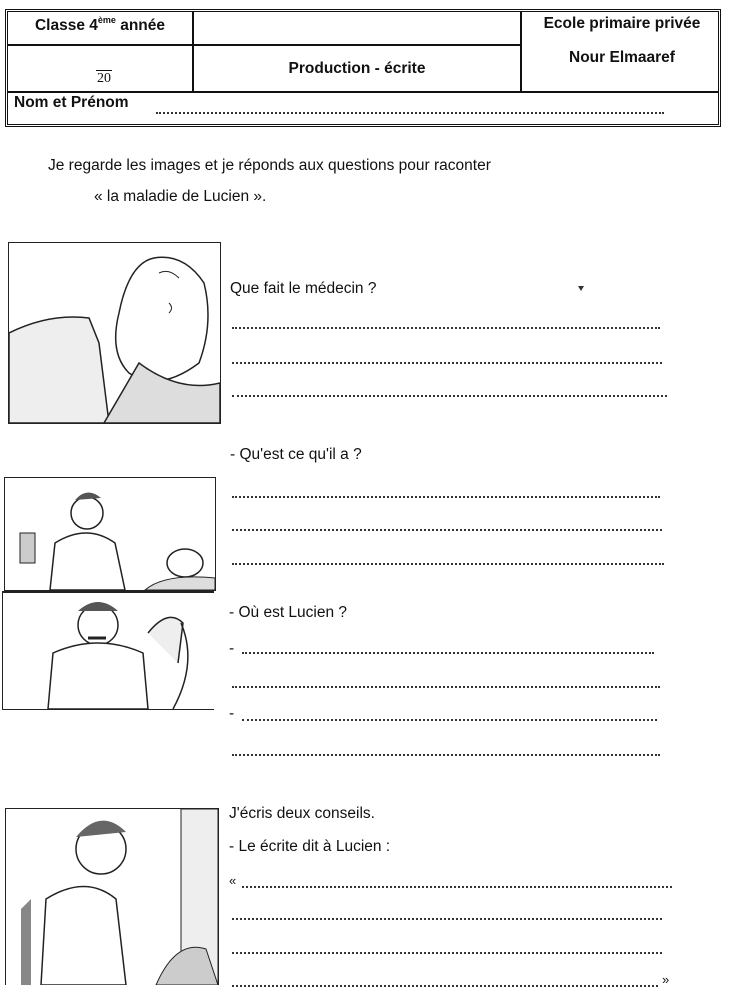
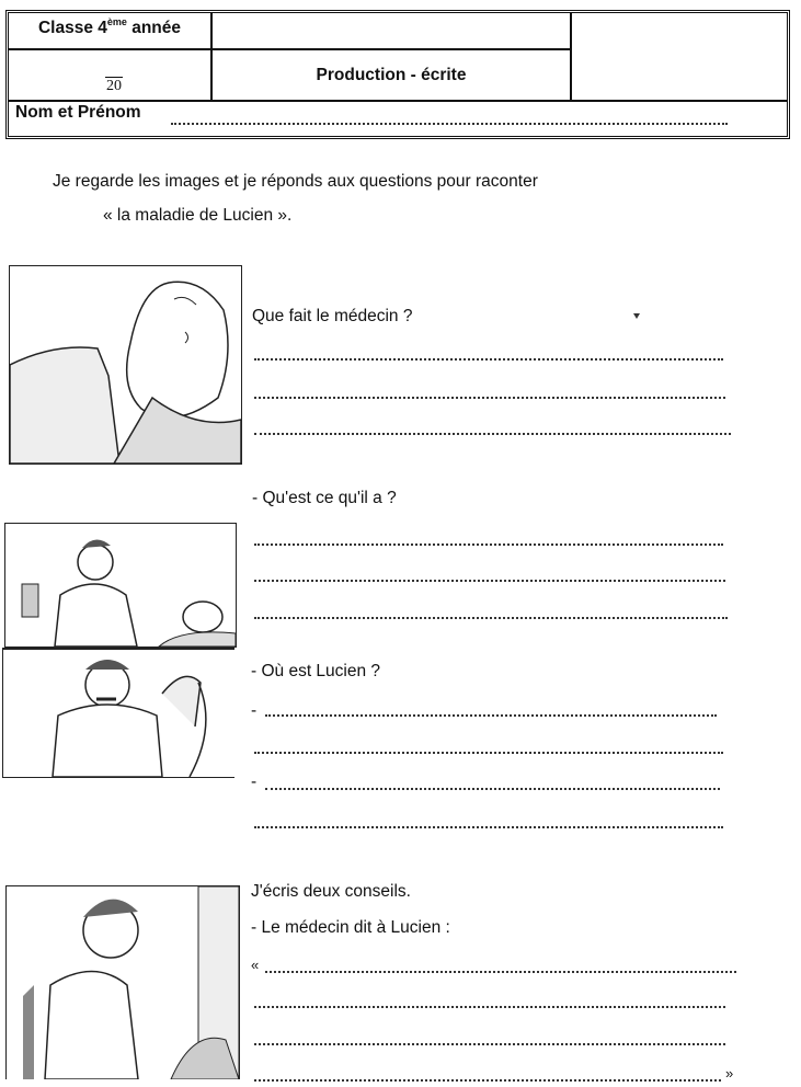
  Classe 4ème année
- Ecole primaire privée
- Nour Elmaaref
  20
  Production - écrite
  Nom et Prénom
  Je regarde les images et je réponds aux questions pour raconter
  « la maladie de Lucien ».
  Que fait le médecin ?
  - Qu'est ce qu'il a ?
  - Où est Lucien ?
  -
  -
  J'écris deux conseils.
- - Le écrite dit à Lucien :
+ - Le médecin dit à Lucien :
  «
  »
